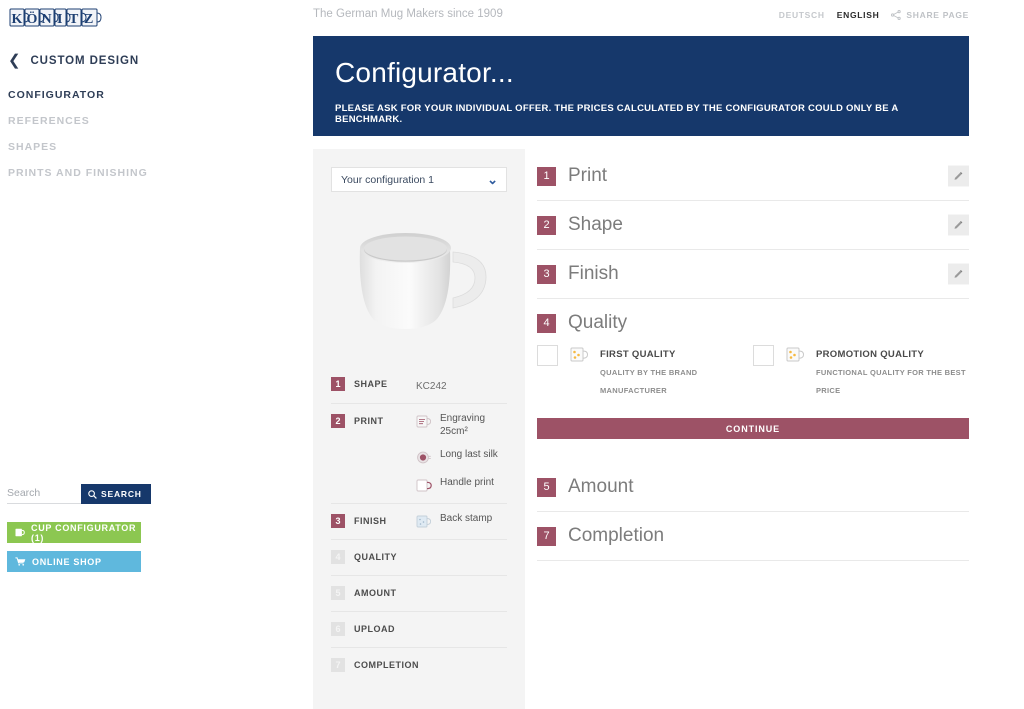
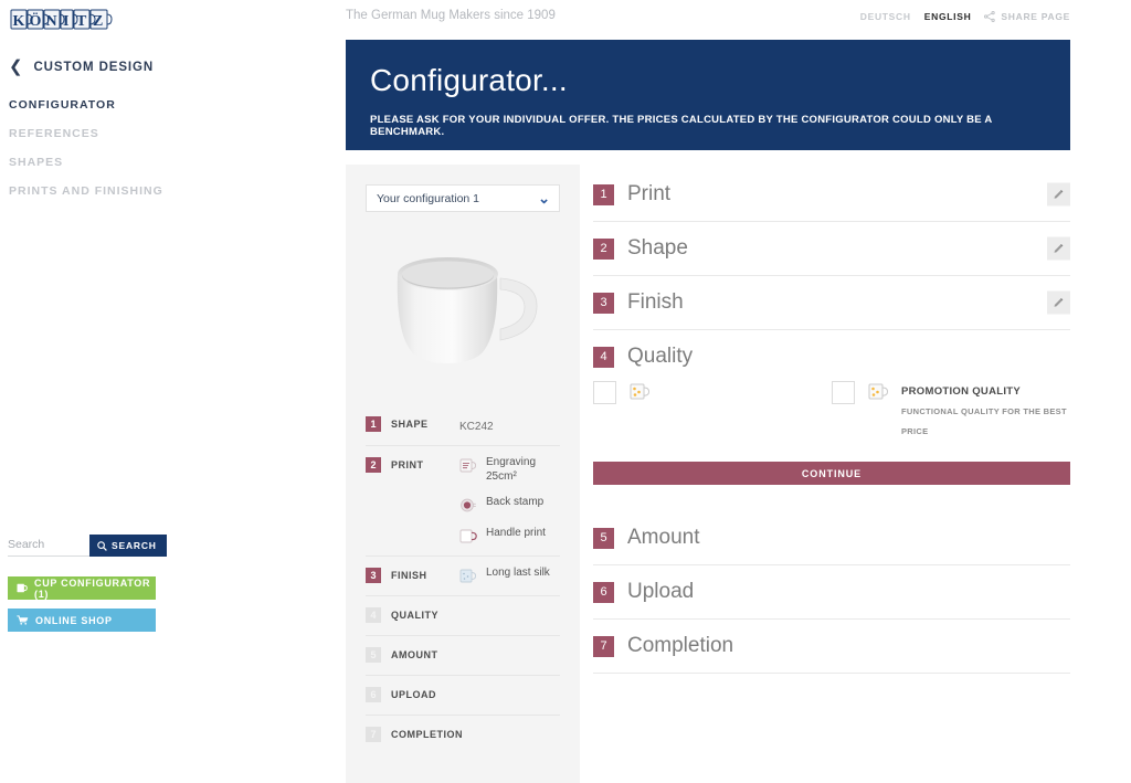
  K
  Ö
  N
  I
  T
  Z
  ❮
  CUSTOM DESIGN
  CONFIGURATOR
  REFERENCES
  SHAPES
  PRINTS AND FINISHING
  Search
  SEARCH
  CUP CONFIGURATOR (1)
  ONLINE SHOP
  The German Mug Makers since 1909
  DEUTSCH
  ENGLISH
  SHARE PAGE
  Configurator...
  PLEASE ASK FOR YOUR INDIVIDUAL OFFER. THE PRICES CALCULATED BY THE CONFIGURATOR COULD ONLY BE A BENCHMARK.
  Your configuration 1
  ⌄
  1
  SHAPE
  KC242
  2
  PRINT
  Engraving 25cm²
- Long last silk
+ Back stamp
  Handle print
  3
  FINISH
- Back stamp
+ Long last silk
  QUALITY
  AMOUNT
  UPLOAD
  COMPLETION
  1
  Print
  2
  Shape
  3
  Finish
  4
  Quality
- FIRST QUALITY
- QUALITY BY THE BRAND MANUFACTURER
  PROMOTION QUALITY
  FUNCTIONAL QUALITY FOR THE BEST PRICE
  CONTINUE
  5
  Amount
+ 6
+ Upload
  7
  Completion
